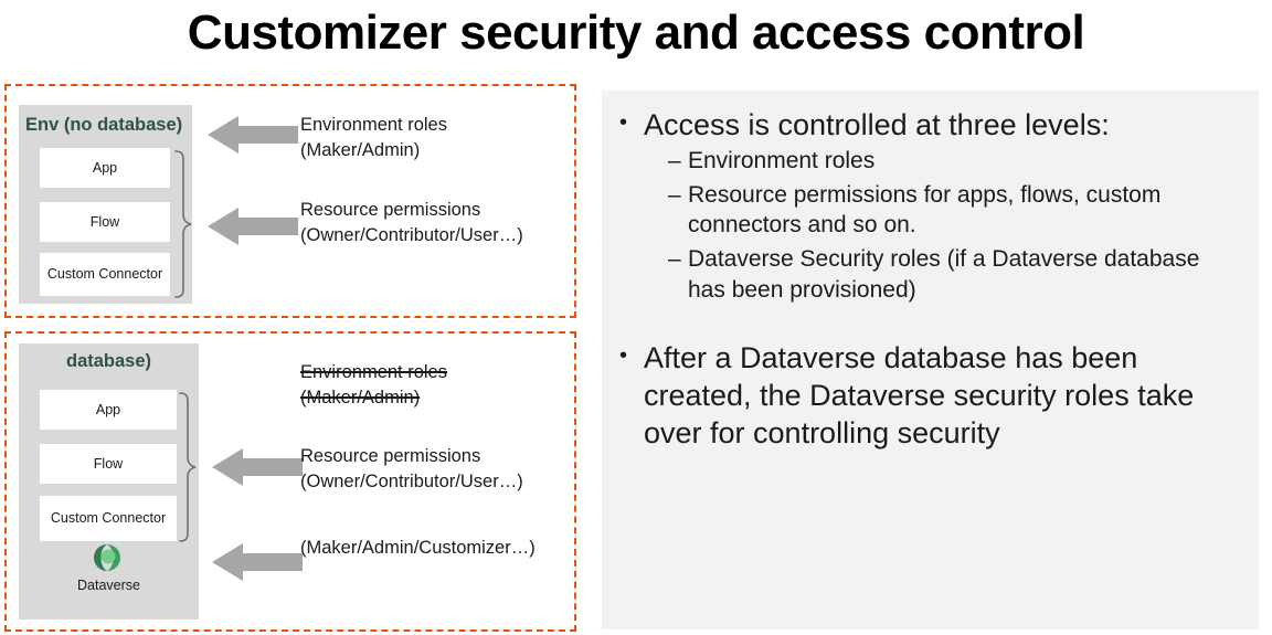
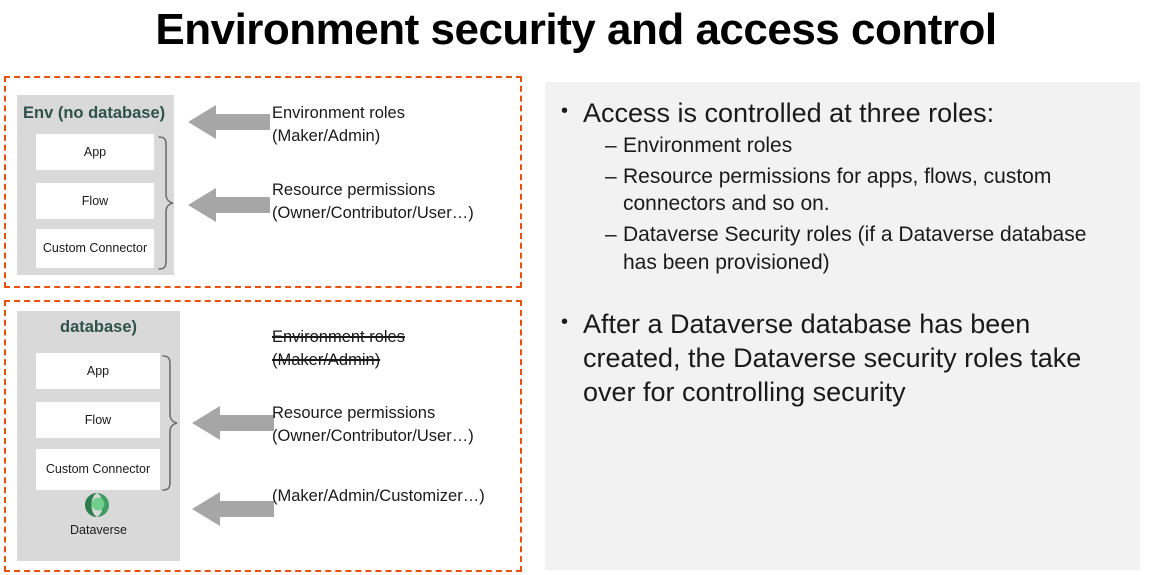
- Customizer security and access control
+ Environment security and access control
  Env (no database)
  App
  Flow
  Custom Connector
  Environment roles
  (Maker/Admin)
  Resource permissions
  (Owner/Contributor/User…)
  database)
  App
  Flow
  Custom Connector
  Dataverse
  Environment roles
  (Maker/Admin)
  Resource permissions
  (Owner/Contributor/User…)
  (Maker/Admin/Customizer…)
  •
- Access is controlled at three levels:
+ Access is controlled at three roles:
  –
  Environment roles
  –
  Resource permissions for apps, flows, custom connectors and so on.
  –
  Dataverse Security roles (if a Dataverse database has been provisioned)
  •
  After a Dataverse database has been created, the Dataverse security roles take over for controlling security
